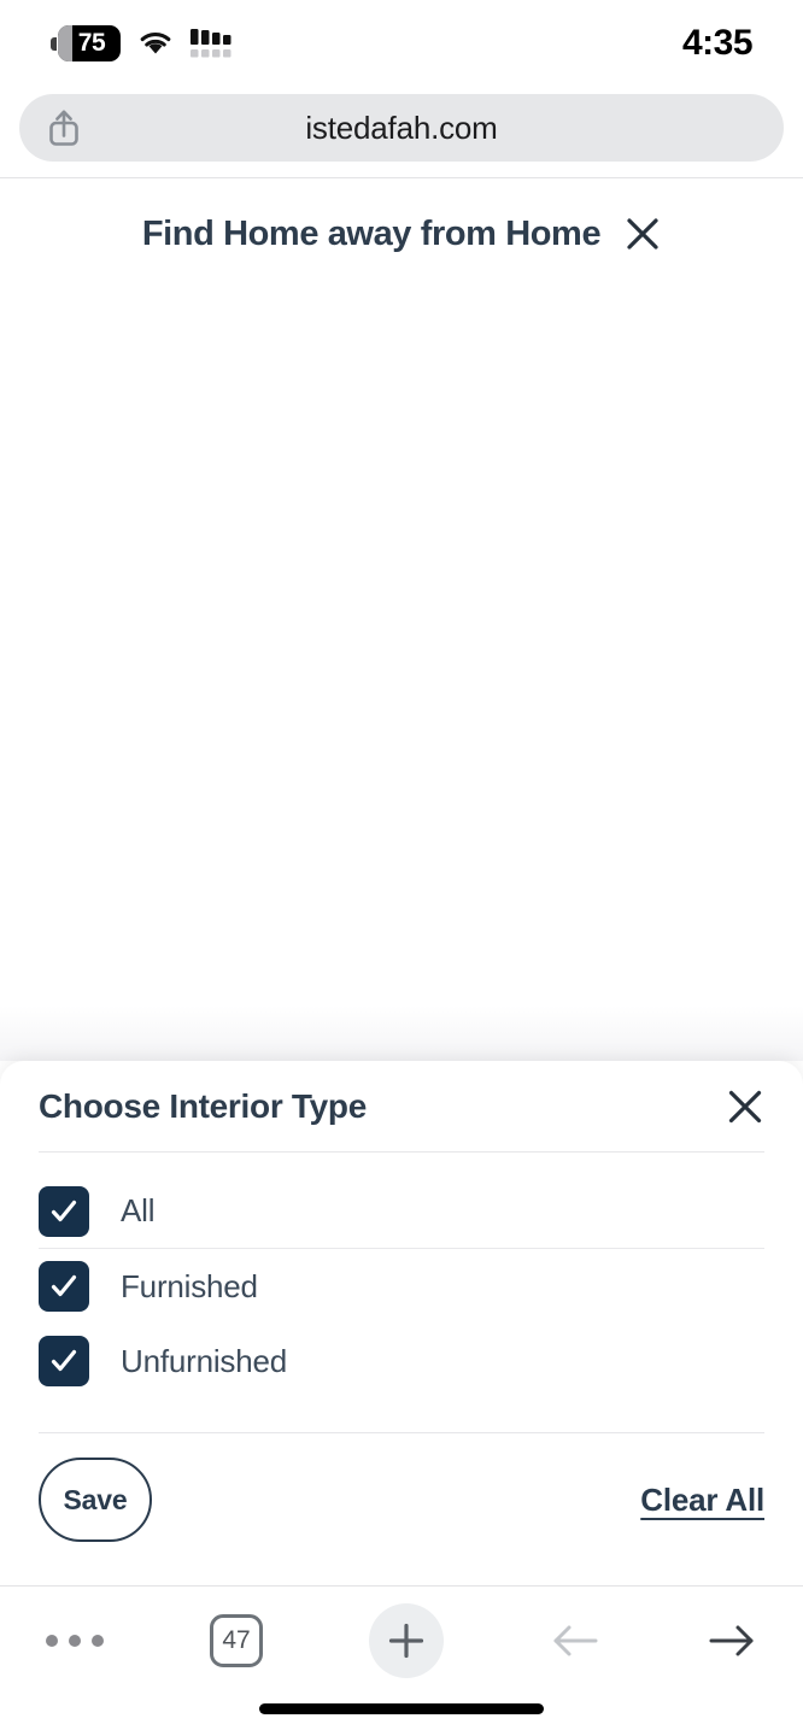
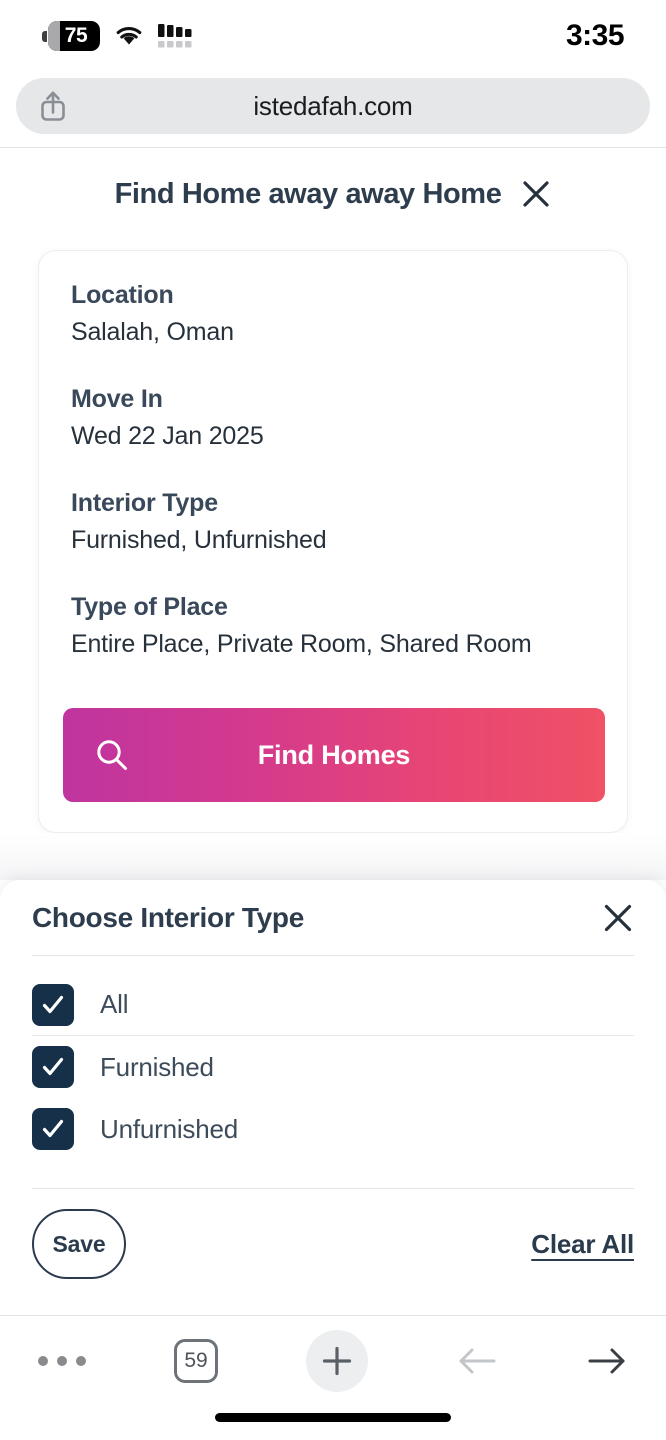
  75
- 4:35
+ 3:35
  istedafah.com
- Find Home away from Home
+ Find Home away away Home
+ Location
+ Salalah, Oman
+ Move In
+ Wed 22 Jan 2025
+ Interior Type
+ Furnished, Unfurnished
+ Type of Place
+ Entire Place, Private Room, Shared Room
+ Find Homes
  Choose Interior Type
  All
  Furnished
  Unfurnished
  Save
  Clear All
- 47
+ 59
